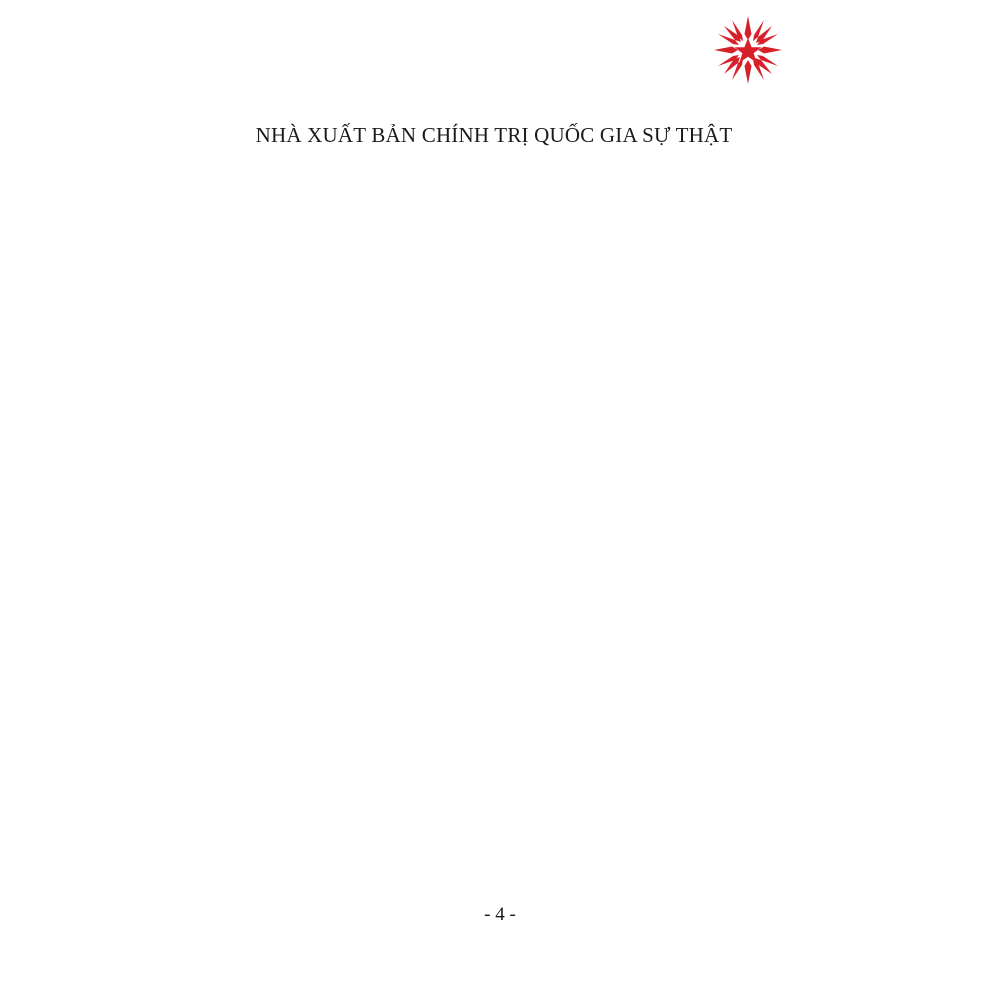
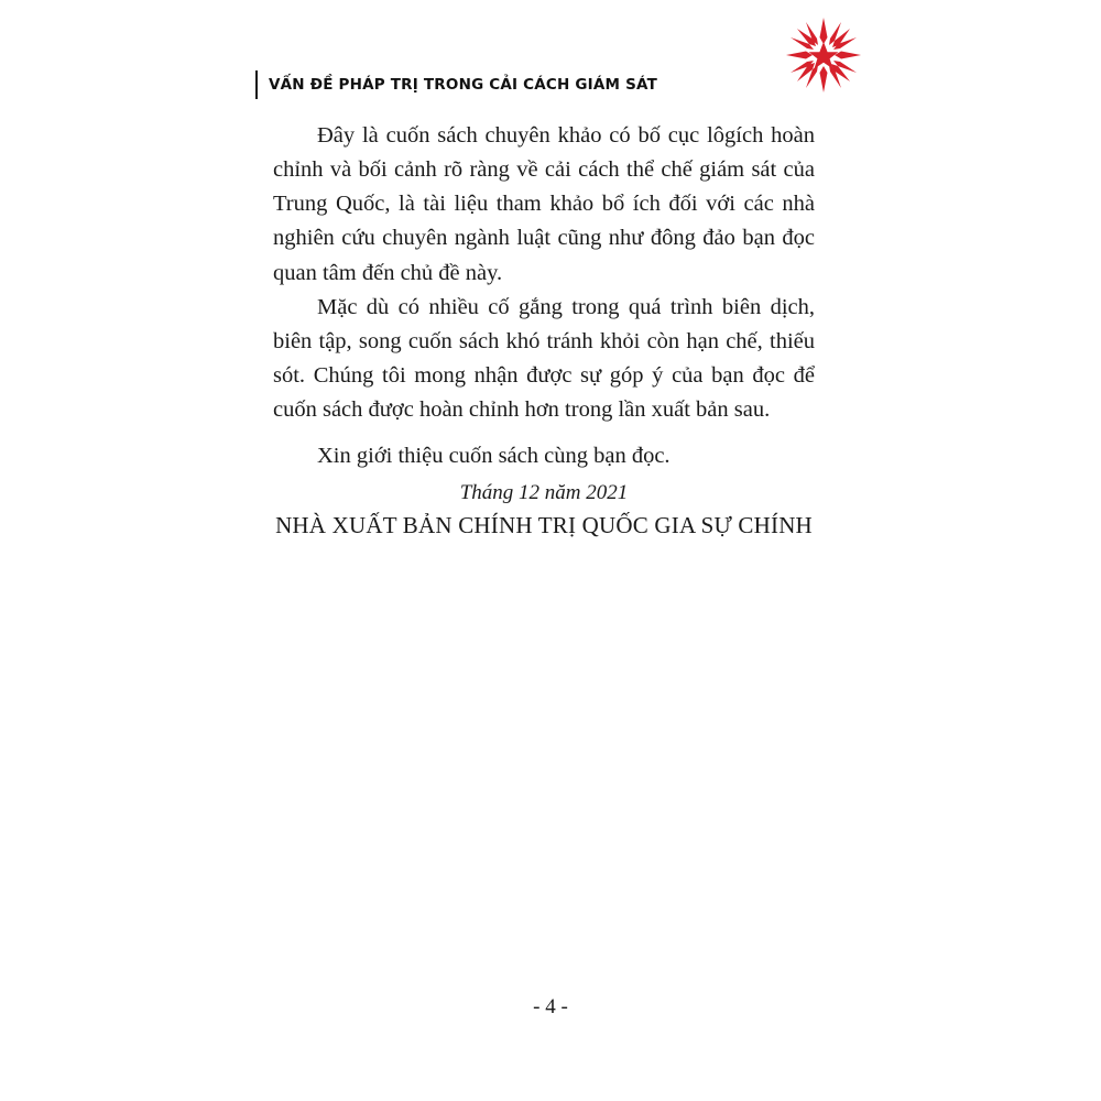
+ VẤN ĐỀ PHÁP TRỊ TRONG CẢI CÁCH GIÁM SÁT
+ Đây là cuốn sách chuyên khảo có bố cục lôgích hoàn chỉnh và bối cảnh rõ ràng về cải cách thể chế giám sát của Trung Quốc, là tài liệu tham khảo bổ ích đối với các nhà nghiên cứu chuyên ngành luật cũng như đông đảo bạn đọc quan tâm đến chủ đề này.
+ Mặc dù có nhiều cố gắng trong quá trình biên dịch, biên tập, song cuốn sách khó tránh khỏi còn hạn chế, thiếu sót. Chúng tôi mong nhận được sự góp ý của bạn đọc để cuốn sách được hoàn chỉnh hơn trong lần xuất bản sau.
+ Xin giới thiệu cuốn sách cùng bạn đọc.
+ Tháng 12 năm 2021
- NHÀ XUẤT BẢN CHÍNH TRỊ QUỐC GIA SỰ THẬT
+ NHÀ XUẤT BẢN CHÍNH TRỊ QUỐC GIA SỰ CHÍNH
  - 4 -
